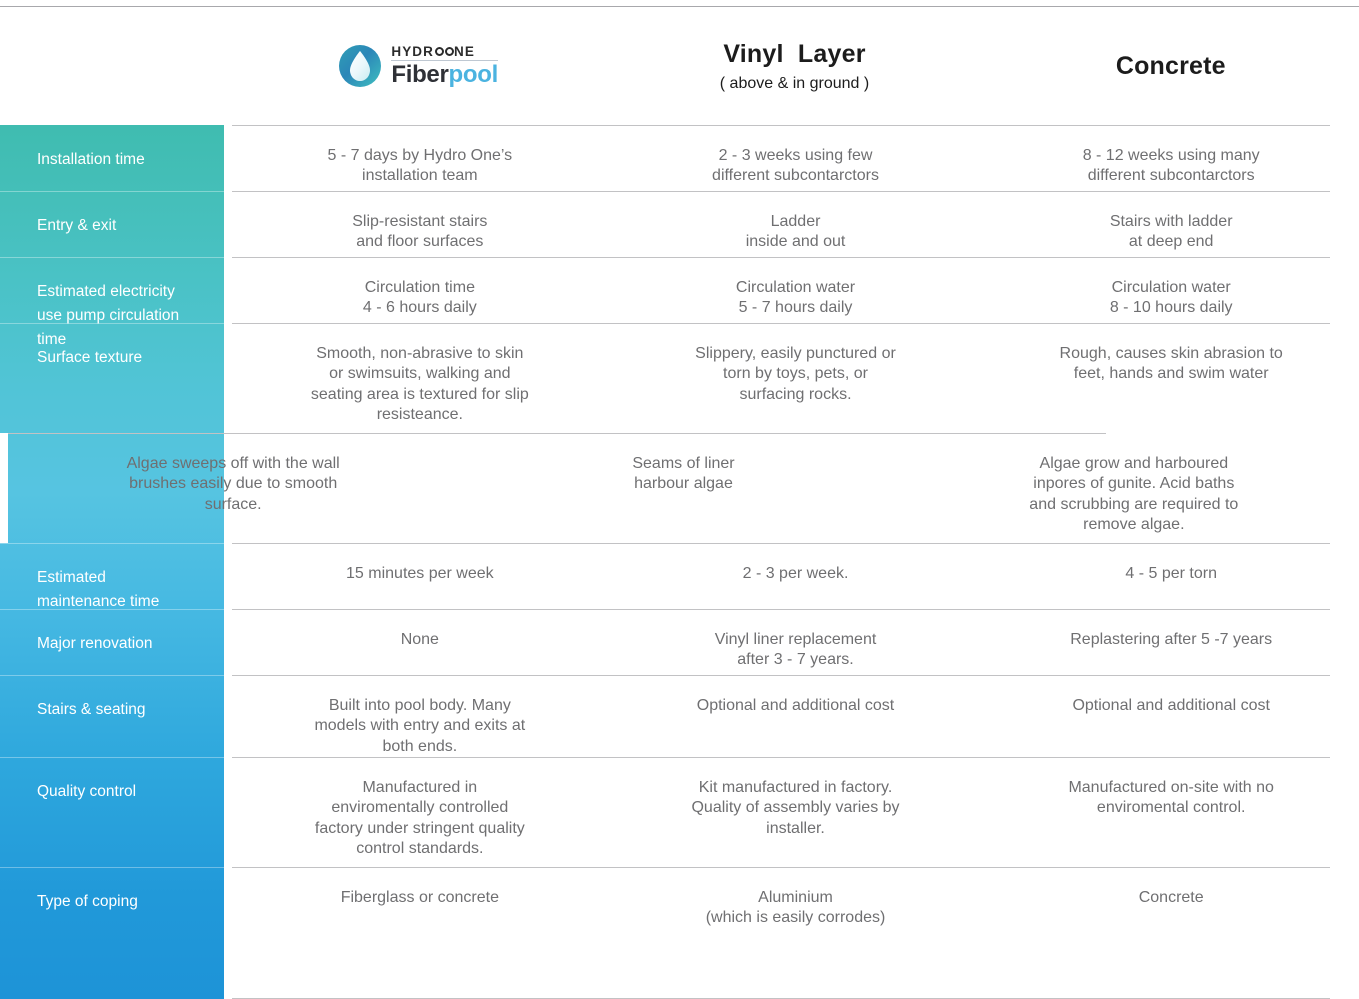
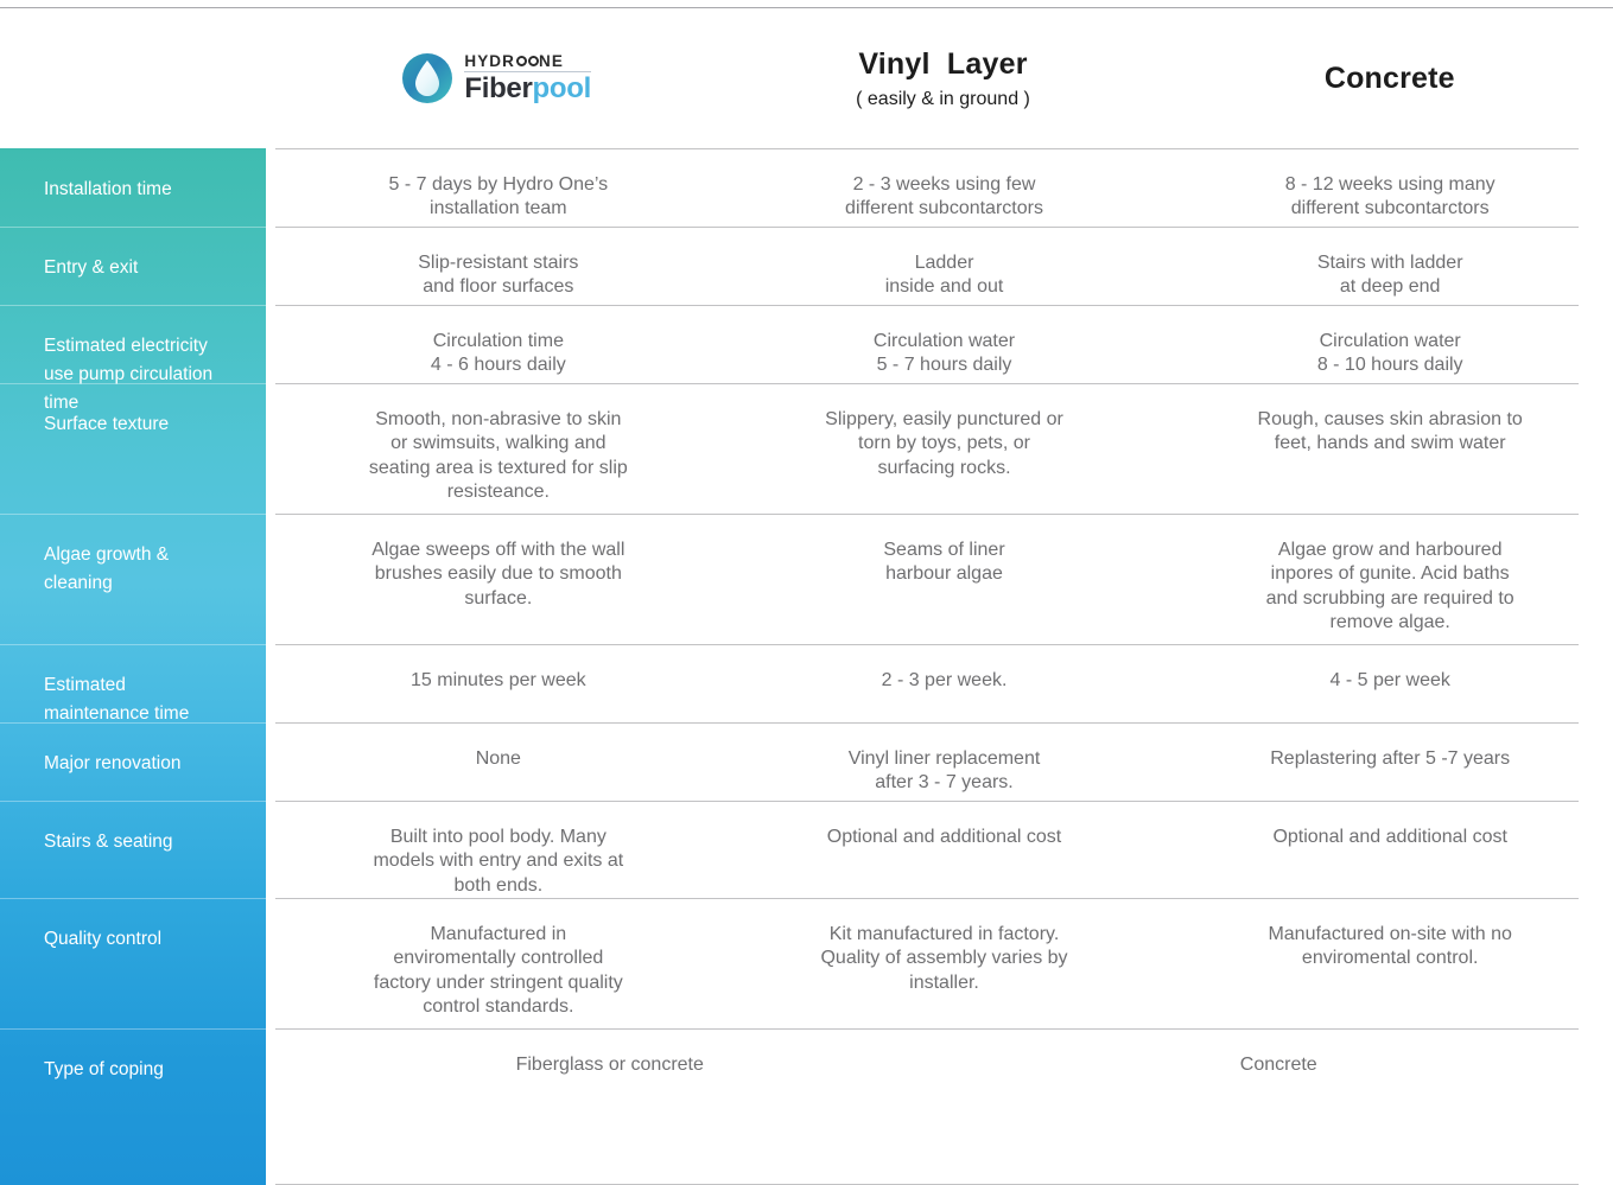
  HYDR
  NE
  Fiberpool
  Vinyl Layer
- ( above & in ground )
+ ( easily & in ground )
  Concrete
  Installation time
  5 - 7 days by Hydro One’s
  installation team
  2 - 3 weeks using few
  different subcontarctors
  8 - 12 weeks using many
  different subcontarctors
  Entry & exit
  Slip-resistant stairs
  and floor surfaces
  Ladder
  inside and out
  Stairs with ladder
  at deep end
  Estimated electricity
  use pump circulation
  time
  Circulation time
  4 - 6 hours daily
  Circulation water
  5 - 7 hours daily
  Circulation water
  8 - 10 hours daily
  Surface texture
  Smooth, non-abrasive to skin
  or swimsuits, walking and
  seating area is textured for slip
  resisteance.
  Slippery, easily punctured or
  torn by toys, pets, or
  surfacing rocks.
  Rough, causes skin abrasion to
  feet, hands and swim water
+ Algae growth &
+ cleaning
  Algae sweeps off with the wall
  brushes easily due to smooth
  surface.
  Seams of liner
  harbour algae
  Algae grow and harboured
  inpores of gunite. Acid baths
  and scrubbing are required to
  remove algae.
  Estimated
  maintenance time
  15 minutes per week
  2 - 3 per week.
- 4 - 5 per torn
+ 4 - 5 per week
  Major renovation
  None
  Vinyl liner replacement
  after 3 - 7 years.
  Replastering after 5 -7 years
  Stairs & seating
  Built into pool body. Many
  models with entry and exits at
  both ends.
  Optional and additional cost
  Optional and additional cost
  Quality control
  Manufactured in
  enviromentally controlled
  factory under stringent quality
  control standards.
  Kit manufactured in factory.
  Quality of assembly varies by
  installer.
  Manufactured on-site with no
  enviromental control.
  Type of coping
  Fiberglass or concrete
- Aluminium
- (which is easily corrodes)
  Concrete
